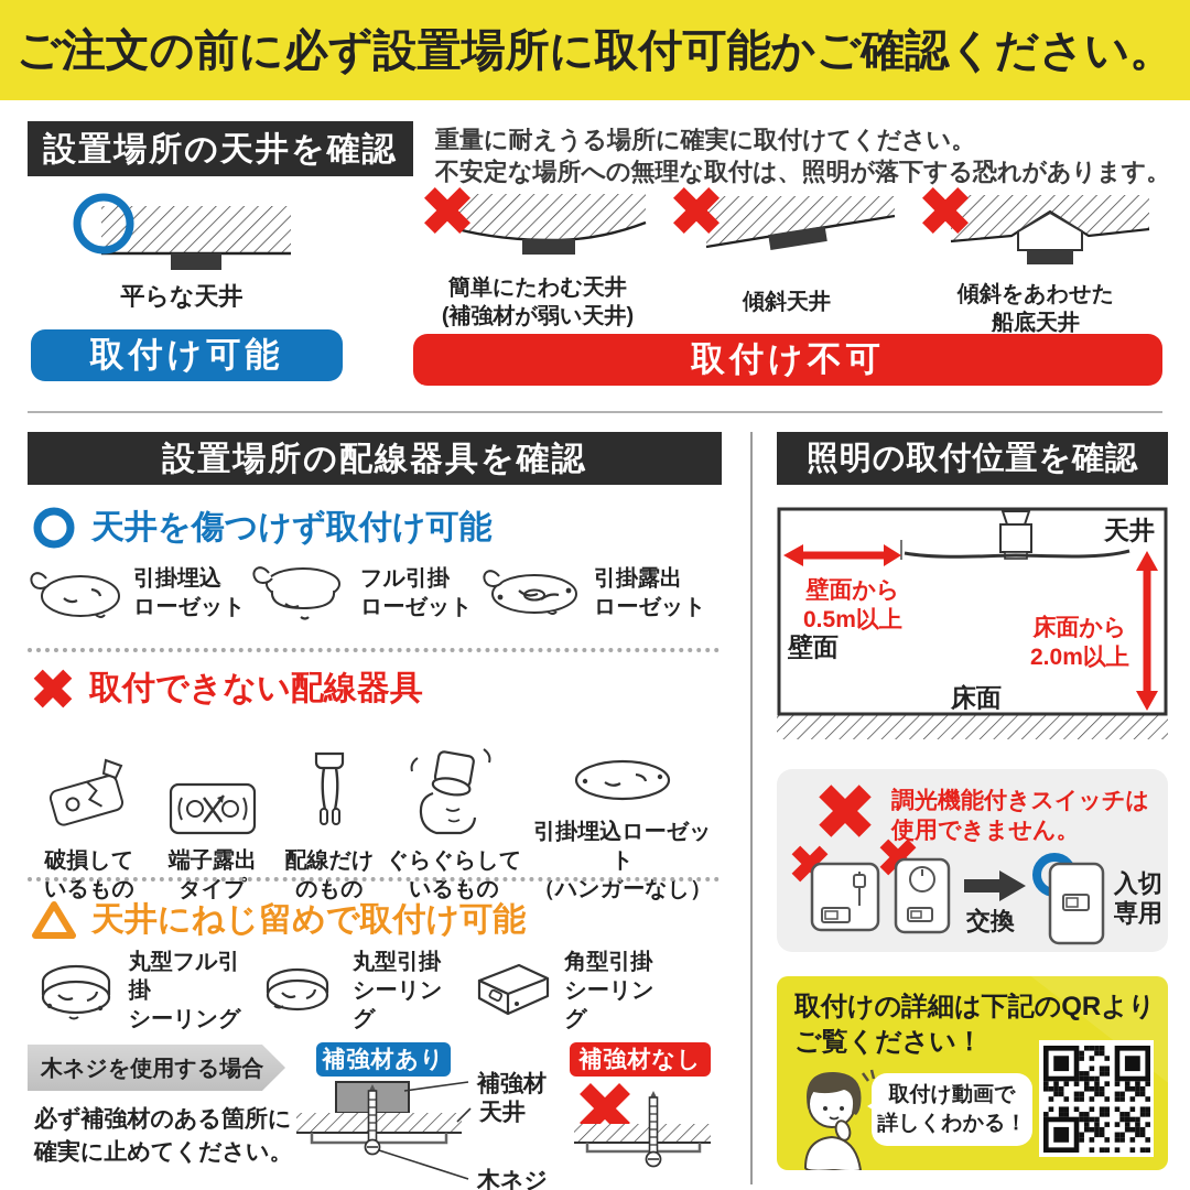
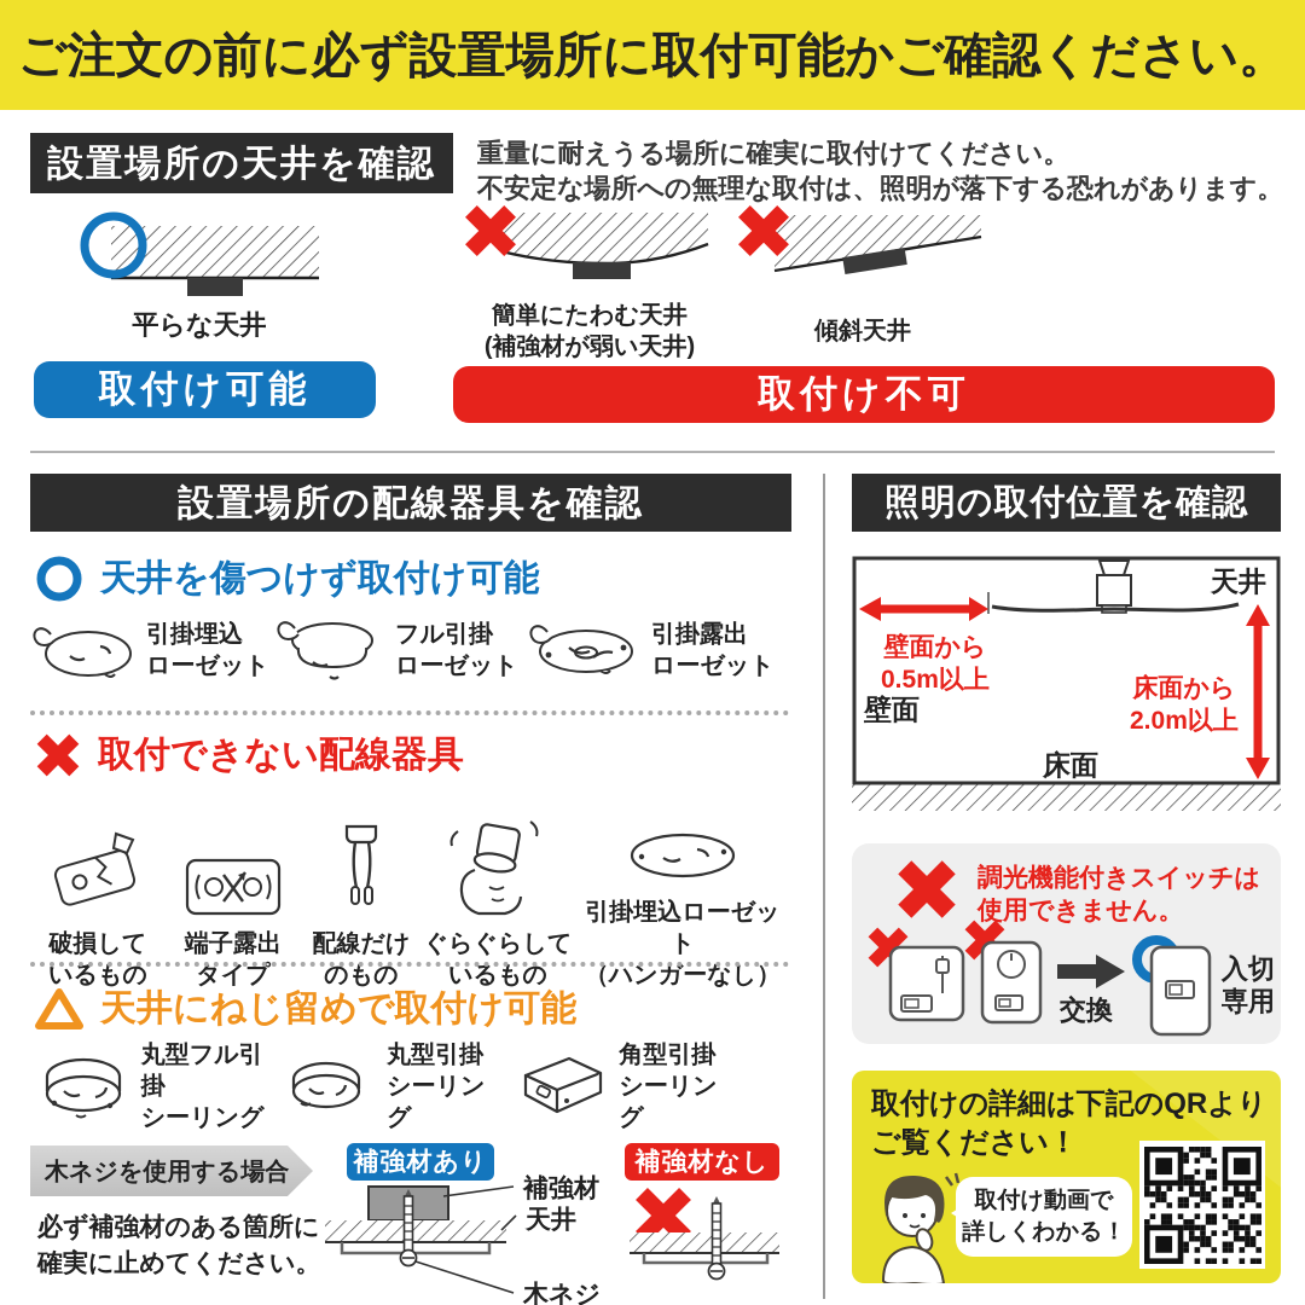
  ご注文の前に必ず設置場所に取付可能かご確認ください。
  設置場所の天井を確認
  平らな天井
  取付け可能
  重量に耐えうる場所に確実に取付けてください。
  不安定な場所への無理な取付は、照明が落下する恐れがあります。
  簡単にたわむ天井
  (補強材が弱い天井)
  傾斜天井
- 傾斜をあわせた
- 船底天井
  取付け不可
  設置場所の配線器具を確認
  天井を傷つけず取付け可能
  引掛埋込
  ローゼット
  フル引掛
  ローゼット
  引掛露出
  ローゼット
  取付できない配線器具
  破損して
  いるもの
  端子露出
  タイプ
  配線だけ
  のもの
  ぐらぐらして
  いるもの
  引掛埋込ローゼット
  （ハンガーなし）
  天井にねじ留めで取付け可能
  丸型フル引掛
  シーリング
  丸型引掛
  シーリング
  角型引掛
  シーリング
  木ネジを使用する場合
  必ず補強材のある箇所に
  確実に止めてください。
  補強材あり
  補強材
  天井
  木ネジ
  補強材なし
  照明の取付位置を確認
  天井
  壁面から
  0.5m以上
  壁面
  床面から
  2.0m以上
  床面
  調光機能付きスイッチは
  使用できません。
  交換
  入切
  専用
  取付けの詳細は下記のQRより
  ご覧ください！
  取付け動画で
  詳しくわかる！
